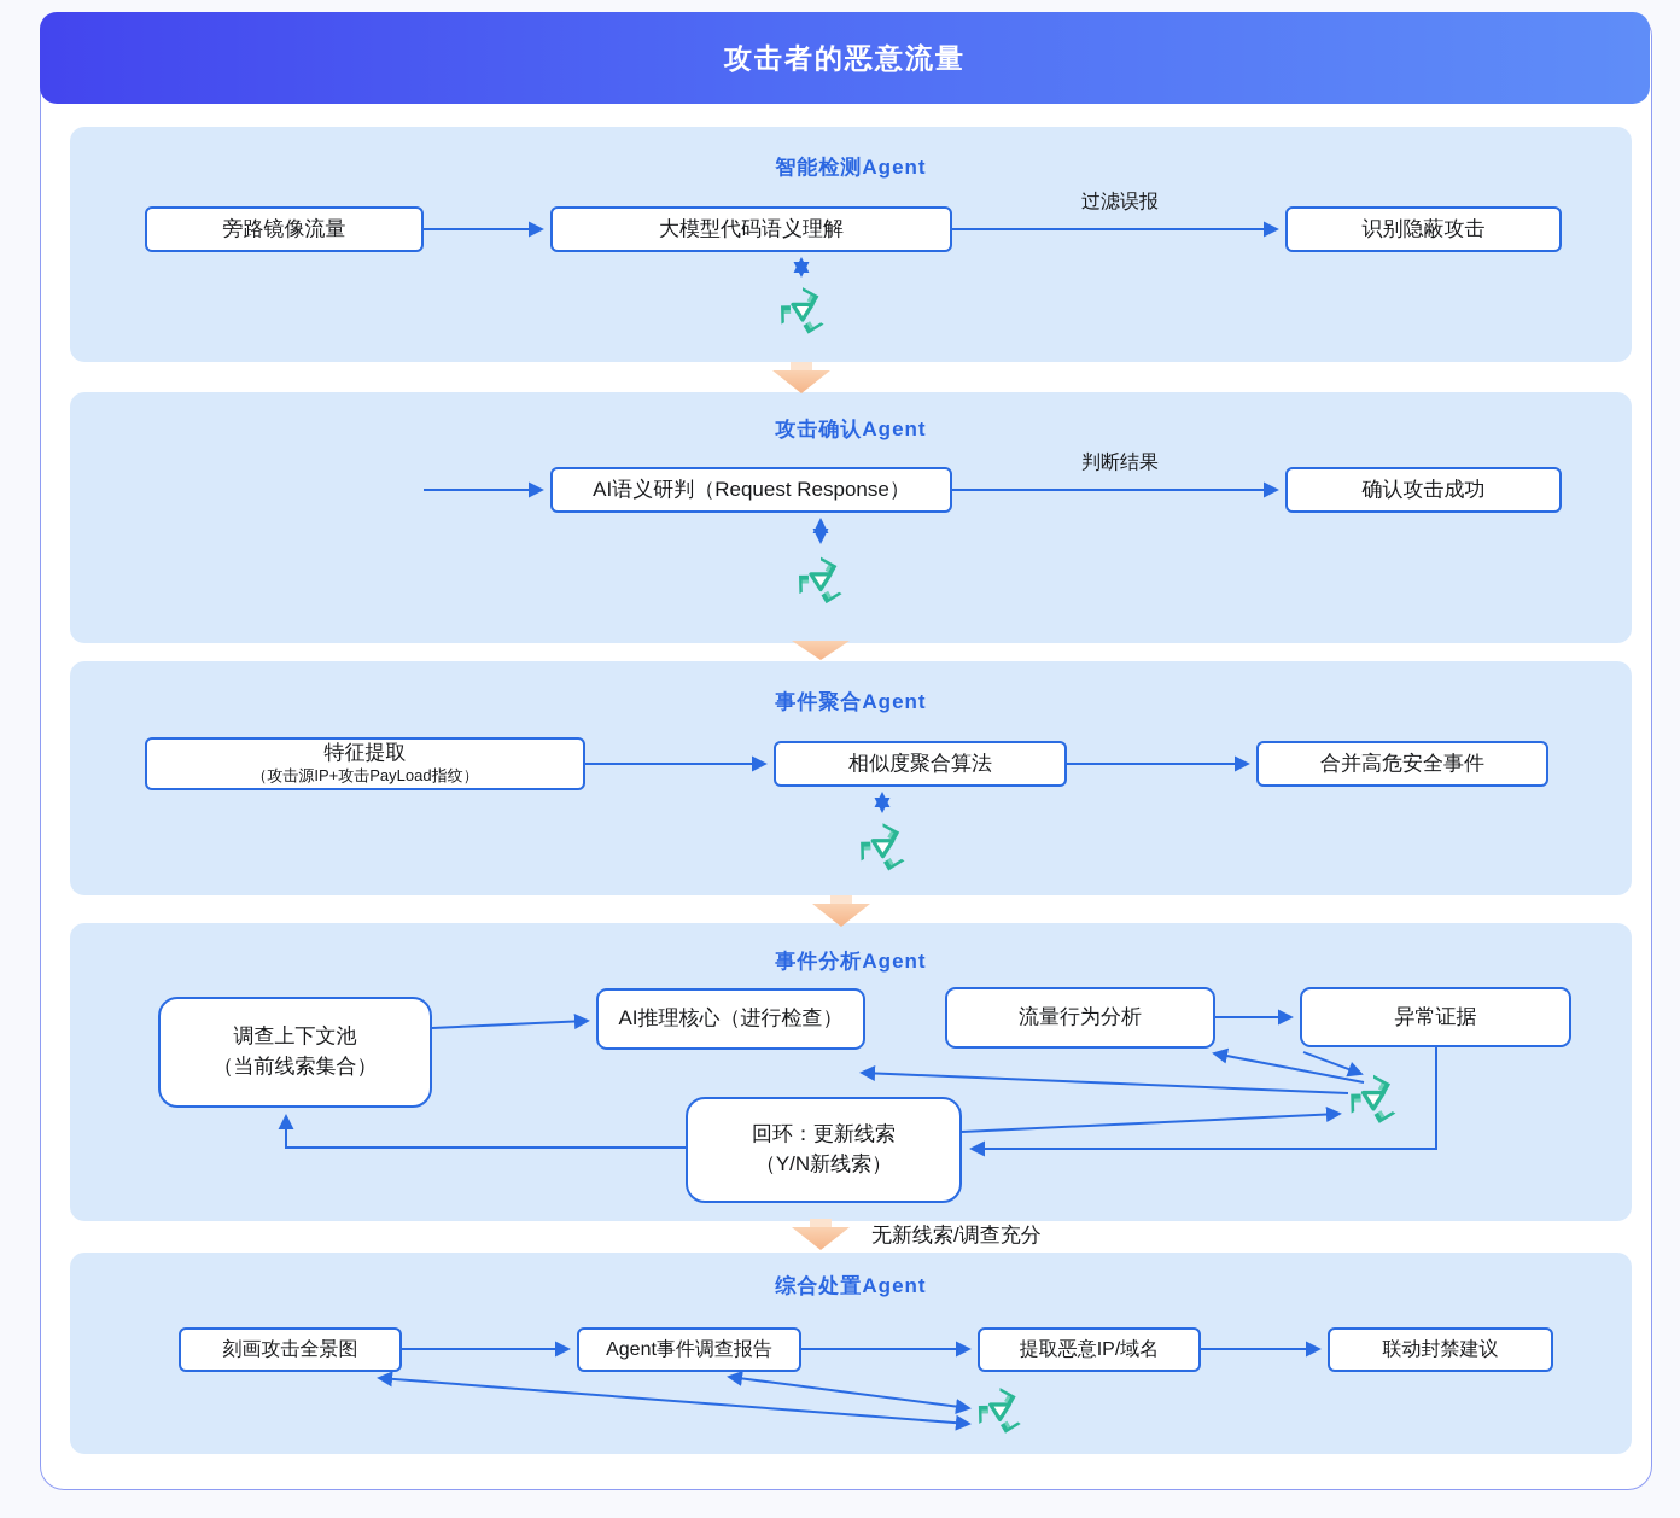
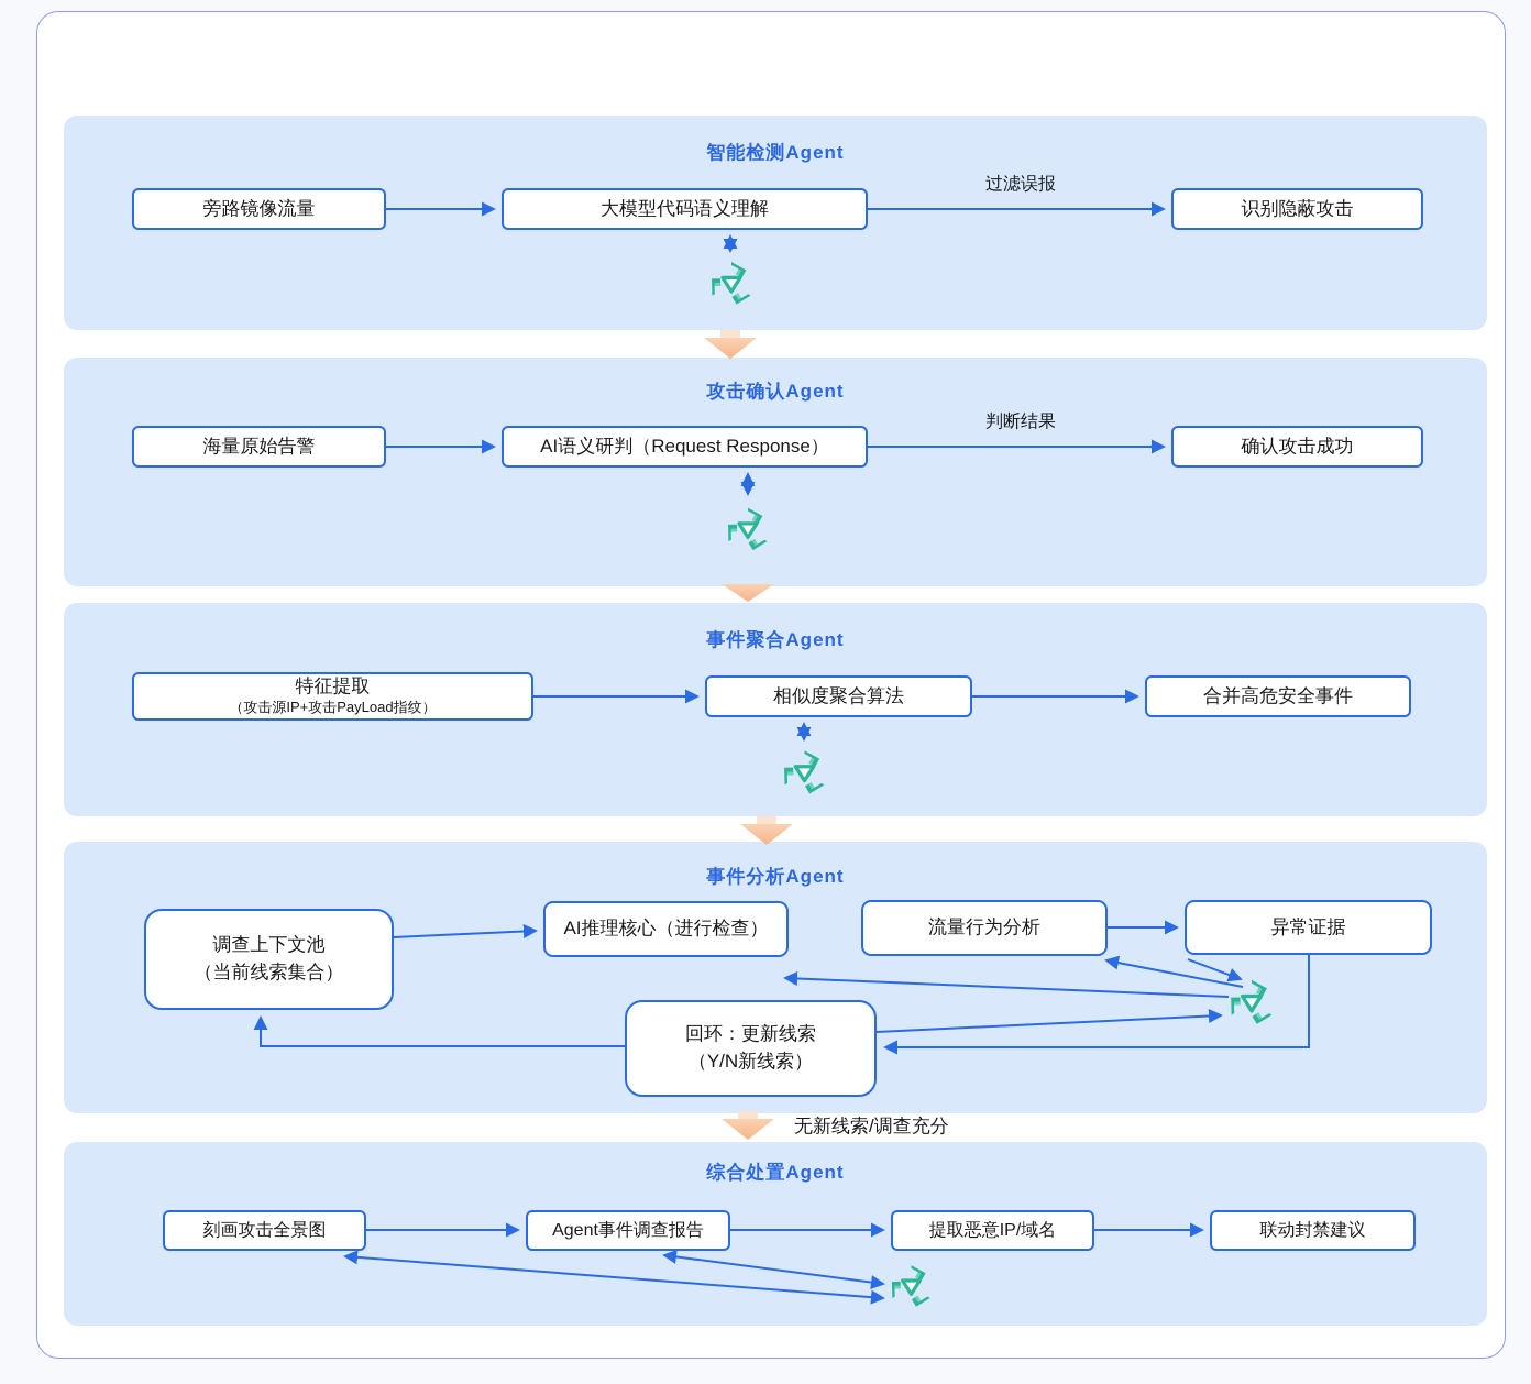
- 攻击者的恶意流量
  智能检测Agent
  攻击确认Agent
  事件聚合Agent
  事件分析Agent
  综合处置Agent
  旁路镜像流量
  大模型代码语义理解
  识别隐蔽攻击
  过滤误报
+ 海量原始告警
  AI语义研判（Request Response）
  确认攻击成功
  判断结果
  特征提取
  （攻击源IP+攻击PayLoad指纹）
  相似度聚合算法
  合并高危安全事件
  调查上下文池
  （当前线索集合）
  AI推理核心（进行检查）
  流量行为分析
  异常证据
  回环：更新线索
  （Y/N新线索）
  刻画攻击全景图
  Agent事件调查报告
  提取恶意IP/域名
  联动封禁建议
  无新线索/调查充分
